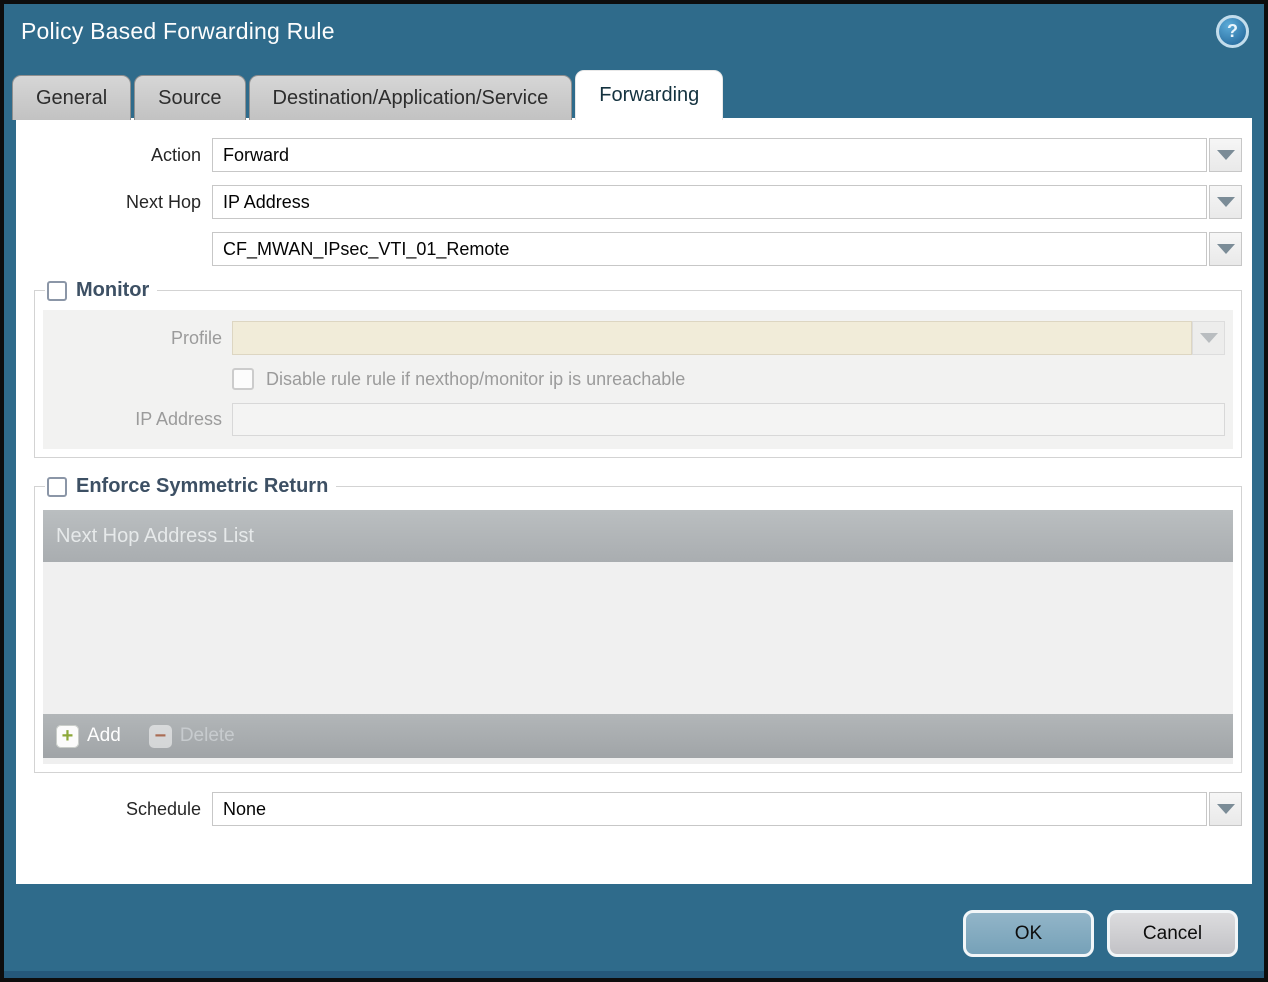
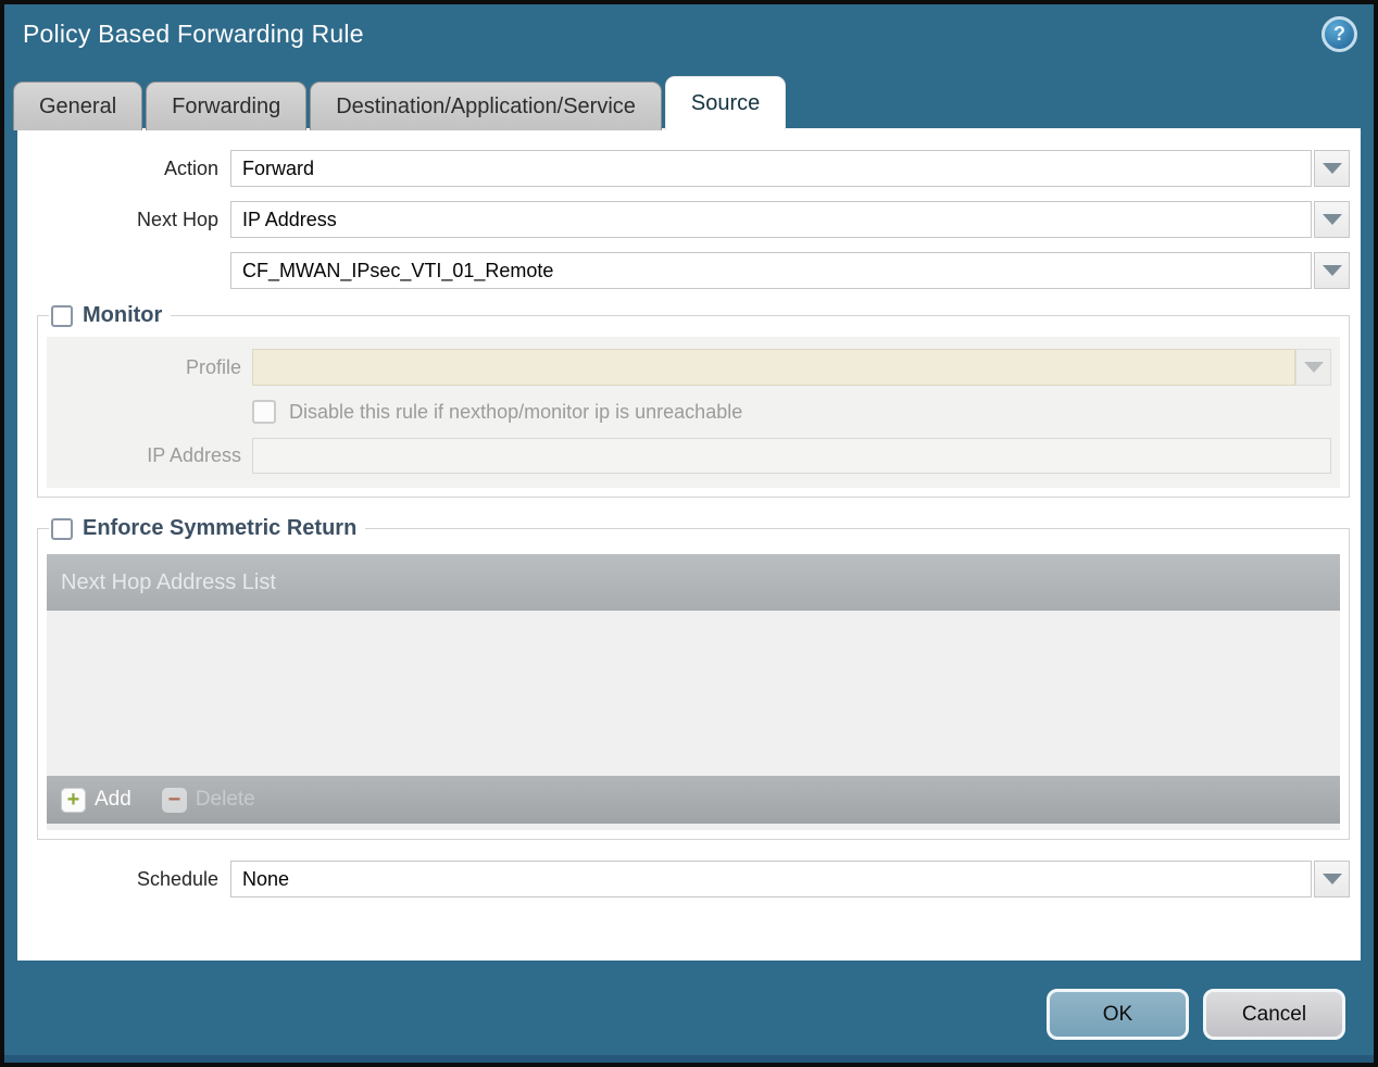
  Policy Based Forwarding Rule
  ?
  General
- Source
+ Forwarding
  Destination/Application/Service
- Forwarding
+ Source
  Action
  Forward
  Next Hop
  IP Address
  CF_MWAN_IPsec_VTI_01_Remote
  Monitor
  Profile
- Disable rule rule if nexthop/monitor ip is unreachable
+ Disable this rule if nexthop/monitor ip is unreachable
  IP Address
  Enforce Symmetric Return
  Next Hop Address List
  +
  Add
  −
  Delete
  Schedule
  None
  OK
  Cancel
